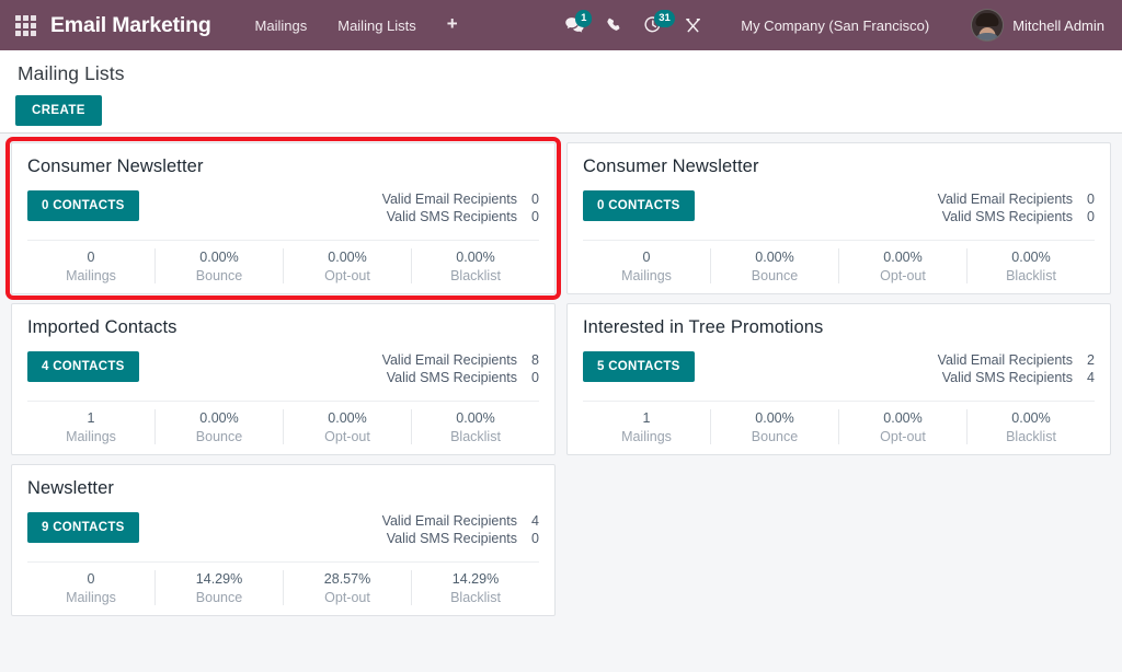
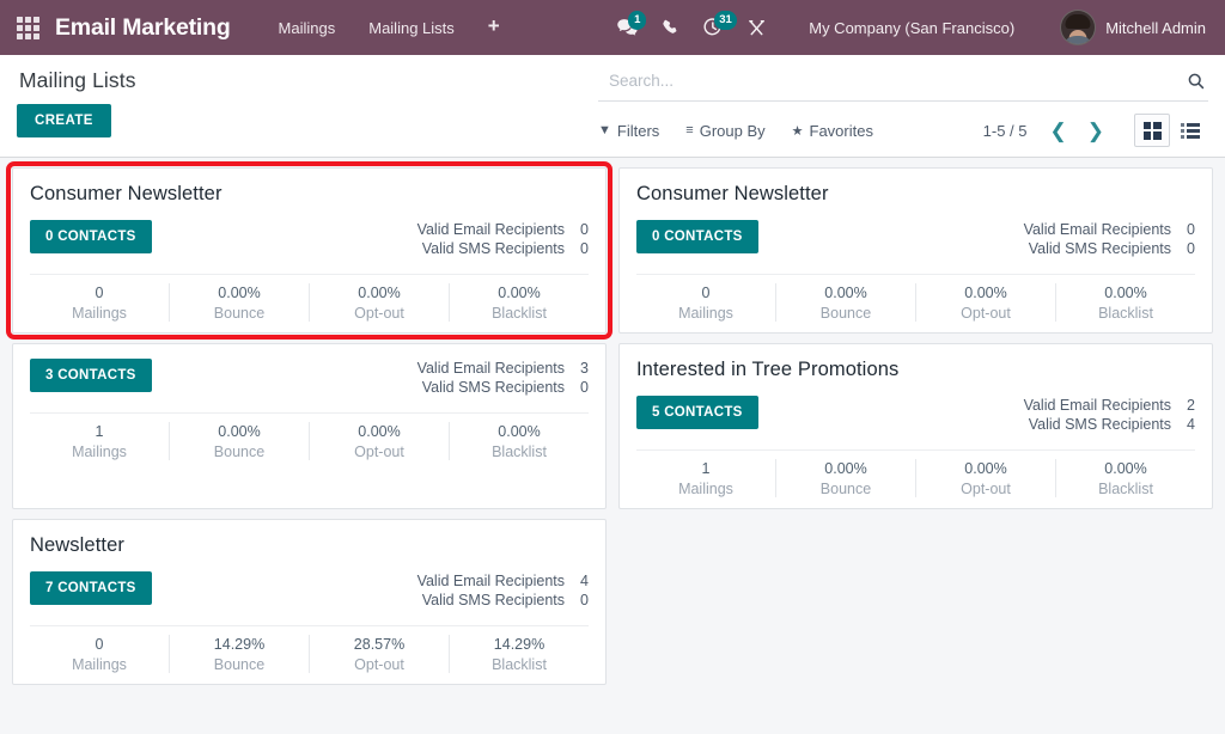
  Email Marketing
  Mailings
  Mailing Lists
  +
  1
  31
  My Company (San Francisco)
  Mitchell Admin
  Mailing Lists
  CREATE
+ Search...
+ ▼
+ Filters
+ ≡
+ Group By
+ ★
+ Favorites
+ 1-5 / 5
+ ❮
+ ❯
  Consumer Newsletter
  0 CONTACTS
  Valid Email Recipients
  0
  Valid SMS Recipients
  0
  0
  Mailings
  0.00%
  Bounce
  0.00%
  Opt-out
  0.00%
  Blacklist
  Consumer Newsletter
  0 CONTACTS
  Valid Email Recipients
  0
  Valid SMS Recipients
  0
  0
  Mailings
  0.00%
  Bounce
  0.00%
  Opt-out
  0.00%
  Blacklist
- Imported Contacts
- 4 CONTACTS
+ 3 CONTACTS
  Valid Email Recipients
- 8
+ 3
  Valid SMS Recipients
  0
  1
  Mailings
  0.00%
  Bounce
  0.00%
  Opt-out
  0.00%
  Blacklist
  Interested in Tree Promotions
  5 CONTACTS
  Valid Email Recipients
  2
  Valid SMS Recipients
  4
  1
  Mailings
  0.00%
  Bounce
  0.00%
  Opt-out
  0.00%
  Blacklist
  Newsletter
- 9 CONTACTS
+ 7 CONTACTS
  Valid Email Recipients
  4
  Valid SMS Recipients
  0
  0
  Mailings
  14.29%
  Bounce
  28.57%
  Opt-out
  14.29%
  Blacklist
